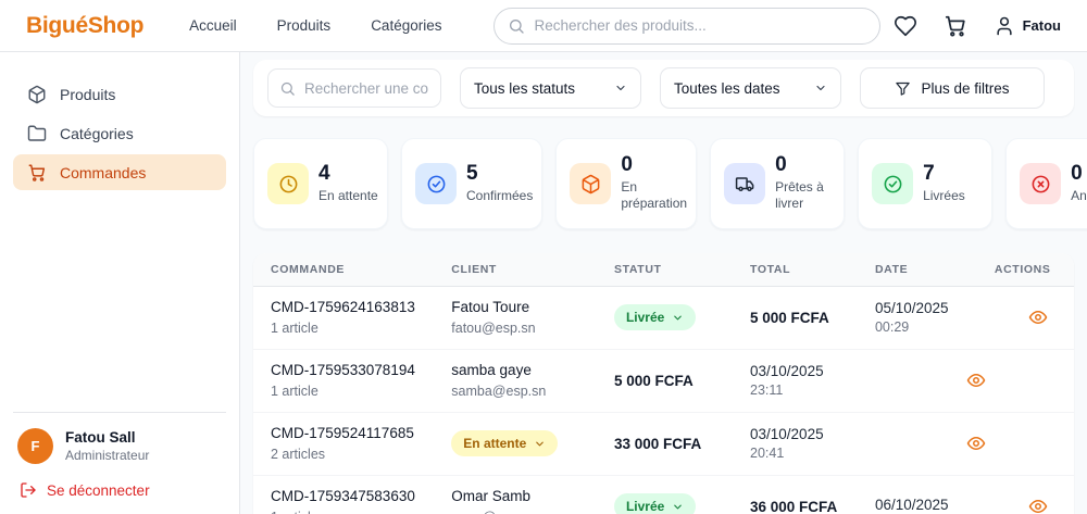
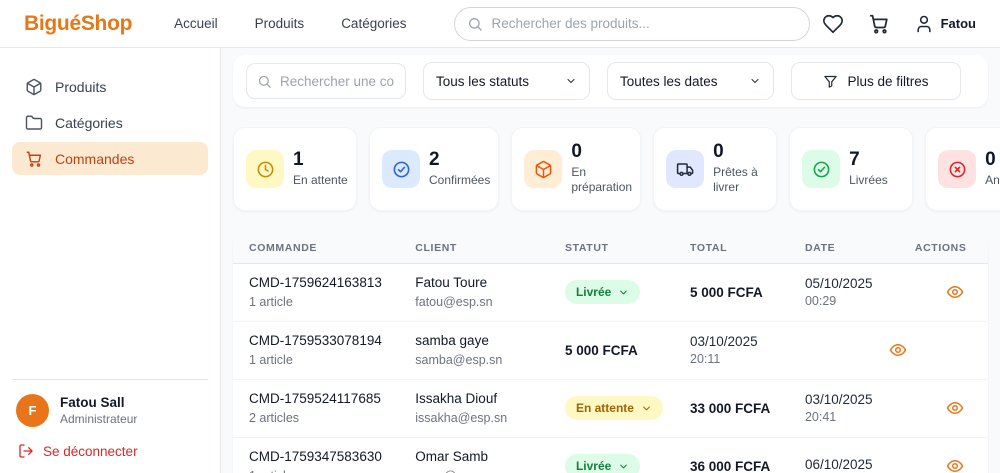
  BiguéShop
  Accueil
  Produits
  Catégories
  Rechercher des produits...
  Fatou
  Produits
  Catégories
  Commandes
  F
  Fatou Sall
  Administrateur
  Se déconnecter
  Tous les statuts
  Toutes les dates
  Plus de filtres
- 4
+ 1
  En attente
- 5
+ 2
  Confirmées
  0
  En préparation
  0
  Prêtes à livrer
  7
  Livrées
  0
  COMMANDE
  CLIENT
  STATUT
  TOTAL
  DATE
  ACTIONS
  CMD-1759624163813
  1 article
  Fatou Toure
  fatou@esp.sn
  Livrée
  5 000 FCFA
  05/10/2025
  00:29
  CMD-1759533078194
  1 article
  samba gaye
  samba@esp.sn
  5 000 FCFA
  03/10/2025
- 23:11
+ 20:11
  CMD-1759524117685
  2 articles
+ Issakha Diouf
+ issakha@esp.sn
  En attente
  33 000 FCFA
  03/10/2025
  20:41
  CMD-1759347583630
  Omar Samb
  Livrée
  36 000 FCFA
  06/10/2025
